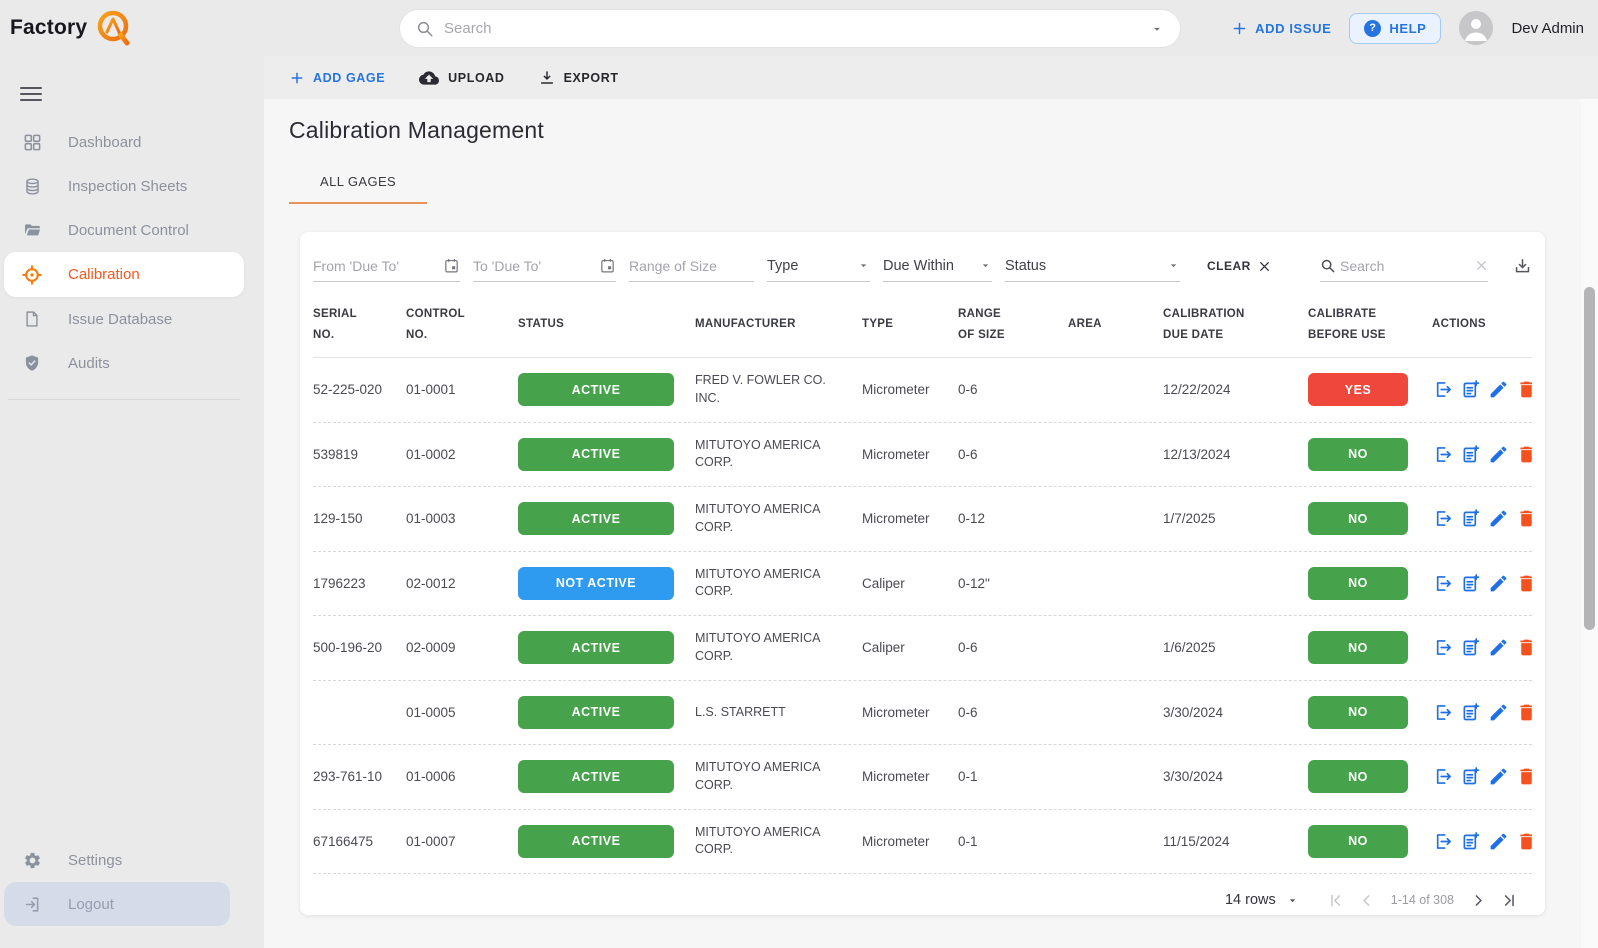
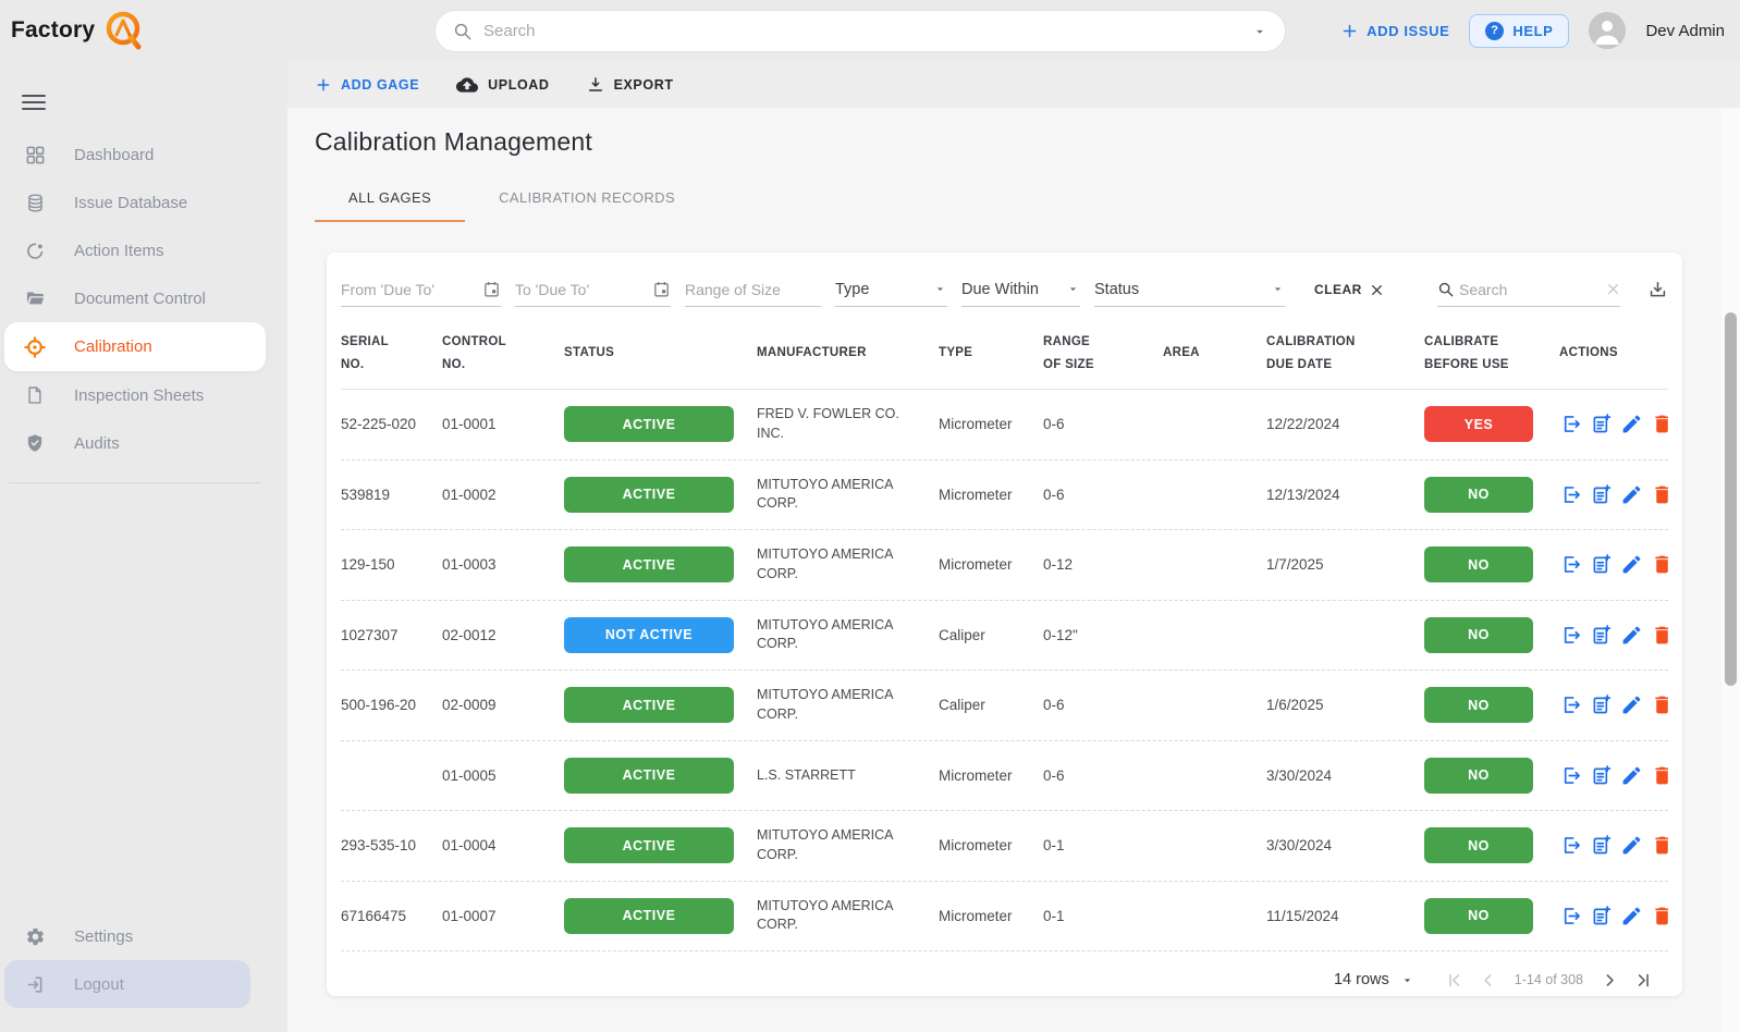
  Factory
  Search
  ADD ISSUE
  ?
  HELP
  Dev Admin
  Dashboard
- Inspection Sheets
+ Issue Database
+ Action Items
  Document Control
  Calibration
- Issue Database
+ Inspection Sheets
  Audits
  Settings
  Logout
  ADD GAGE
  UPLOAD
  EXPORT
  Calibration Management
  ALL GAGES
+ CALIBRATION RECORDS
  From 'Due To'
  To 'Due To'
  Range of Size
  Type
  Due Within
  Status
  CLEAR
  Search
  SERIAL
  NO.
  CONTROL
  NO.
  STATUS
  MANUFACTURER
  TYPE
  RANGE
  OF SIZE
  AREA
  CALIBRATION
  DUE DATE
  CALIBRATE
  BEFORE USE
  ACTIONS
  52-225-020
  01-0001
  ACTIVE
  FRED V. FOWLER CO. INC.
  Micrometer
  0-6
  12/22/2024
  YES
  539819
  01-0002
  ACTIVE
  MITUTOYO AMERICA CORP.
  Micrometer
  0-6
  12/13/2024
  NO
  129-150
  01-0003
  ACTIVE
  MITUTOYO AMERICA CORP.
  Micrometer
  0-12
  1/7/2025
  NO
- 1796223
+ 1027307
  02-0012
  NOT ACTIVE
  MITUTOYO AMERICA CORP.
  Caliper
  0-12"
  NO
  500-196-20
  02-0009
  ACTIVE
  MITUTOYO AMERICA CORP.
  Caliper
  0-6
  1/6/2025
  NO
  01-0005
  ACTIVE
  L.S. STARRETT
  Micrometer
  0-6
  3/30/2024
  NO
- 293-761-10
+ 293-535-10
- 01-0006
+ 01-0004
  ACTIVE
  MITUTOYO AMERICA CORP.
  Micrometer
  0-1
  3/30/2024
  NO
  67166475
  01-0007
  ACTIVE
  MITUTOYO AMERICA CORP.
  Micrometer
  0-1
  11/15/2024
  NO
  14 rows
  1-14 of 308
